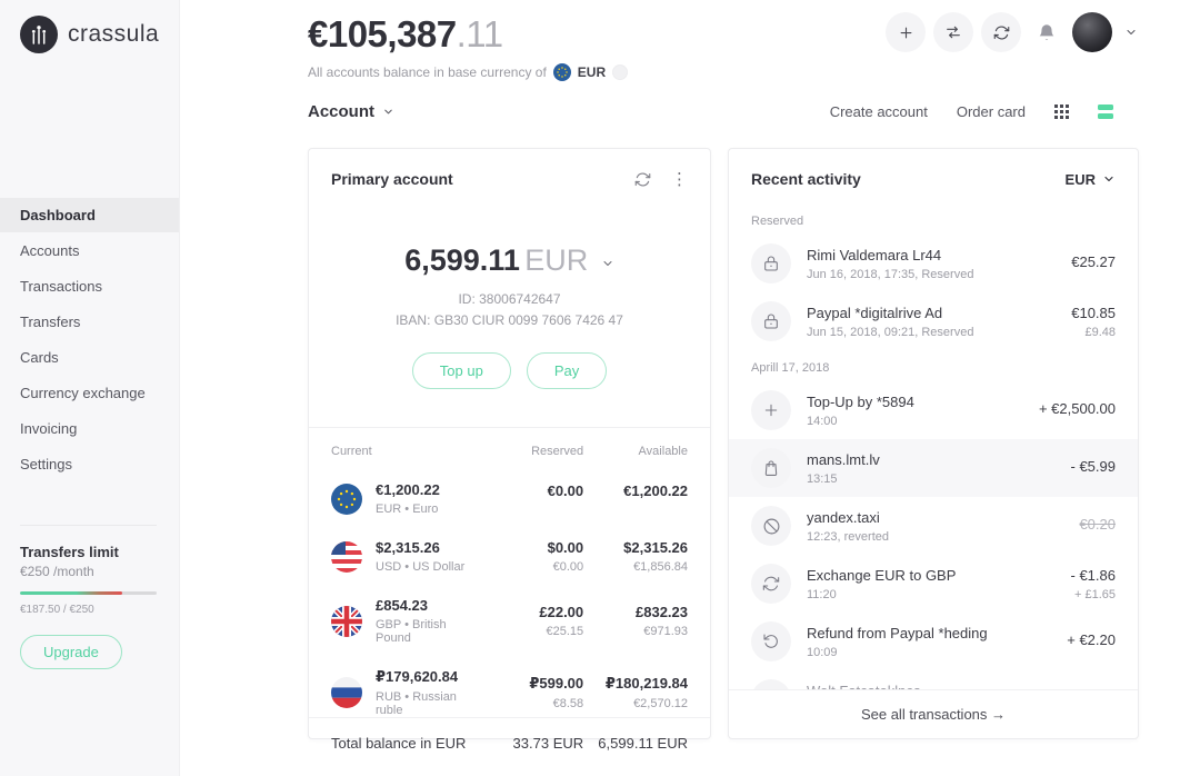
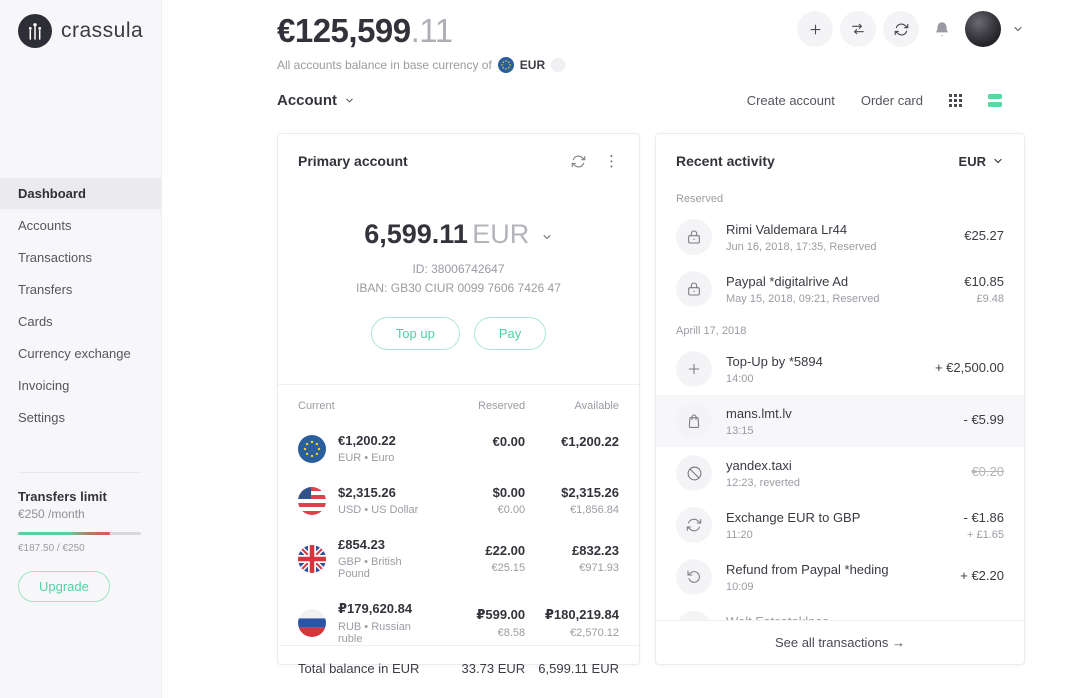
  crassula
  Dashboard
  Accounts
  Transactions
  Transfers
  Cards
  Currency exchange
  Invoicing
  Settings
  Transfers limit
  €250 /month
  €187.50 / €250
  Upgrade
- €105,387.11
+ €125,599.11
  All accounts balance in base currency of
  EUR
  Account
  Create account
  Order card
  Primary account
  ⋮
  6,599.11 EUR
  ID: 38006742647
  IBAN: GB30 CIUR 0099 7606 7426 47
  Top up
  Pay
  Current
  Reserved
  Available
  €1,200.22
  EUR • Euro
  €0.00
  €1,200.22
  $2,315.26
  USD • US Dollar
  $0.00
  €0.00
  $2,315.26
  €1,856.84
  £854.23
  GBP • British Pound
  £22.00
  €25.15
  £832.23
  €971.93
  ₽179,620.84
  RUB • Russian ruble
  ₽599.00
  €8.58
  ₽180,219.84
  €2,570.12
  Total balance in EUR
  33.73 EUR
  6,599.11 EUR
  Recent activity
  EUR
  Reserved
  Rimi Valdemara Lr44
  Jun 16, 2018, 17:35, Reserved
  €25.27
  Paypal *digitalrive Ad
- Jun 15, 2018, 09:21, Reserved
+ May 15, 2018, 09:21, Reserved
  €10.85
  £9.48
  Aprill 17, 2018
  Top-Up by *5894
  14:00
  + €2,500.00
  mans.lmt.lv
  13:15
  - €5.99
  yandex.taxi
  12:23, reverted
  €0.20
  Exchange EUR to GBP
  11:20
  - €1.86
  + £1.65
  Refund from Paypal *heding
  10:09
  + €2.20
  See all transactions →
